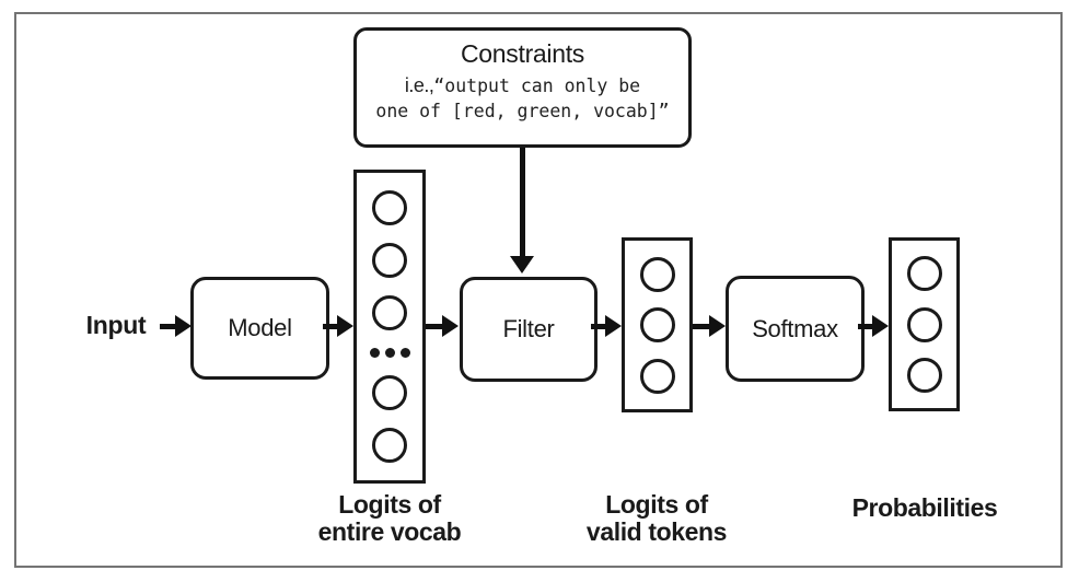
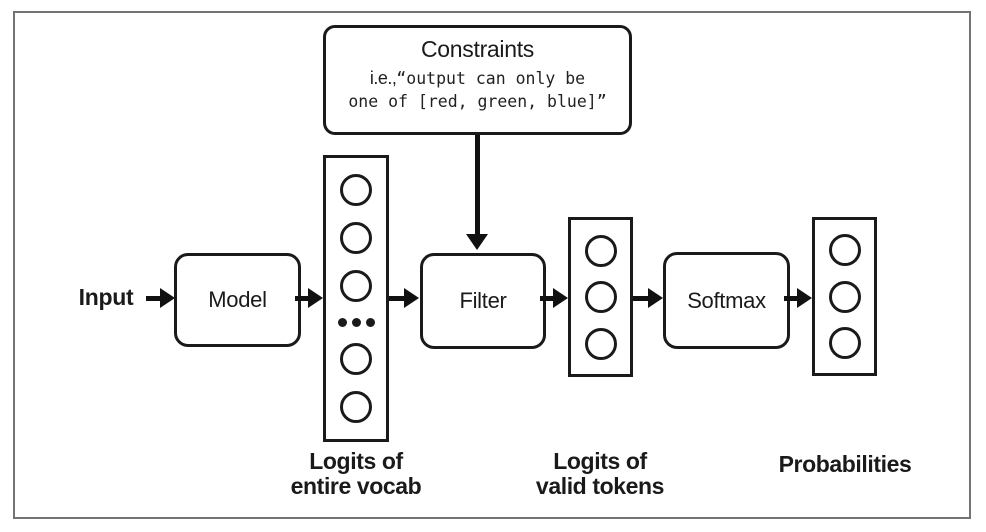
  Constraints
  i.e.,“output can only be
- one of [red, green, vocab]”
+ one of [red, green, blue]”
  Input
  Model
  Filter
  Softmax
  Logits of
  entire vocab
  Logits of
  valid tokens
  Probabilities
